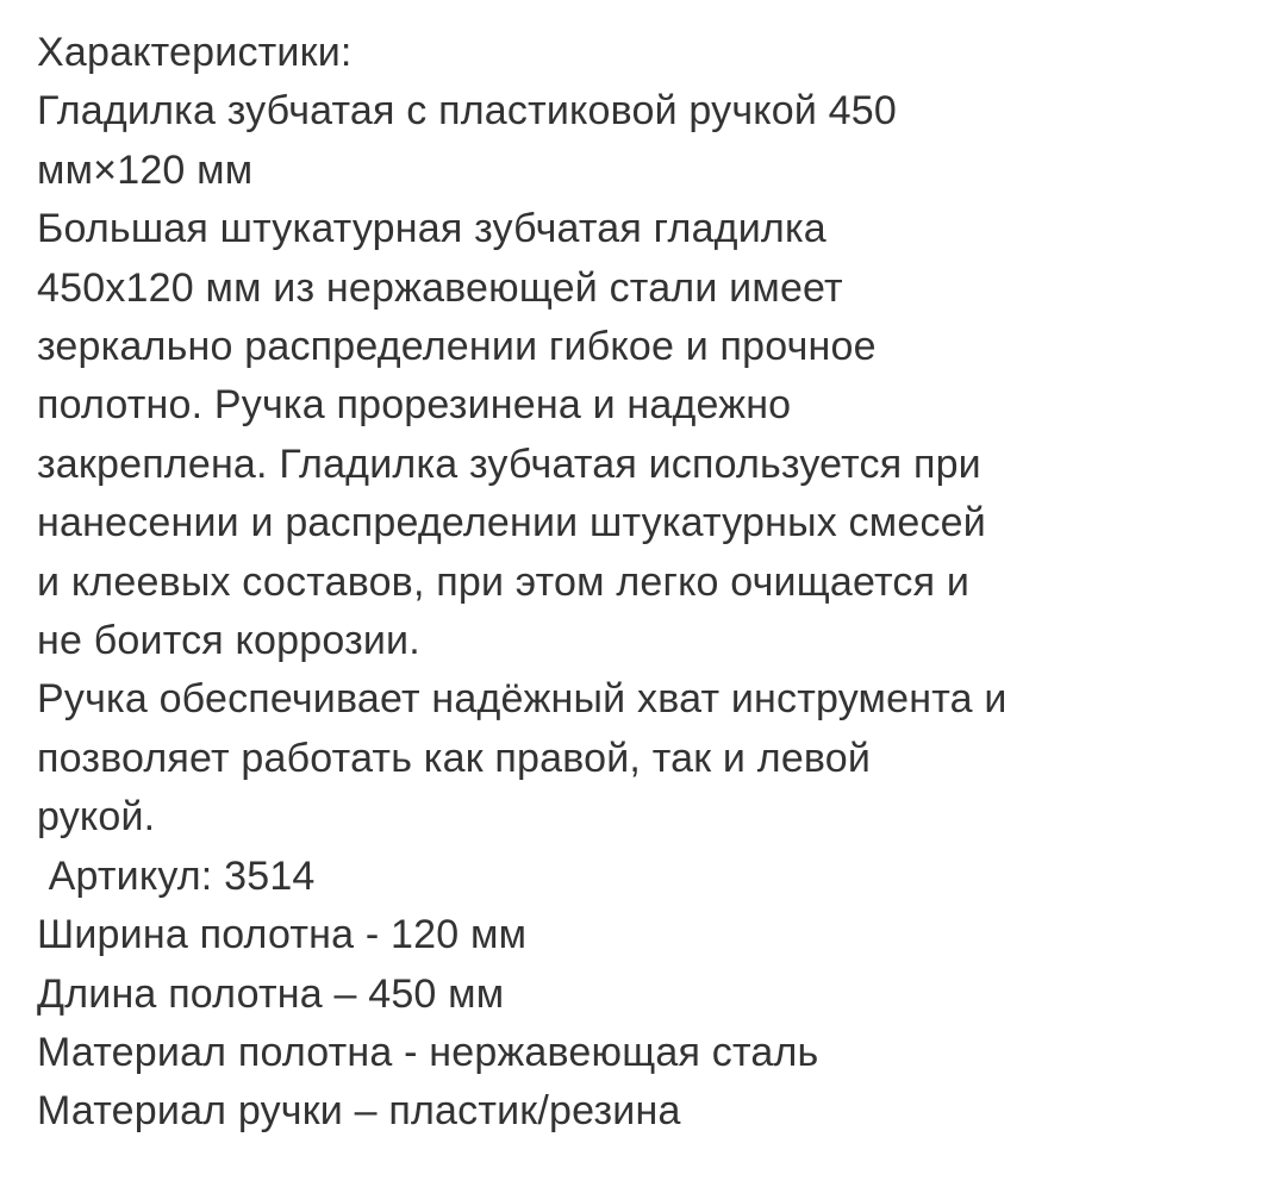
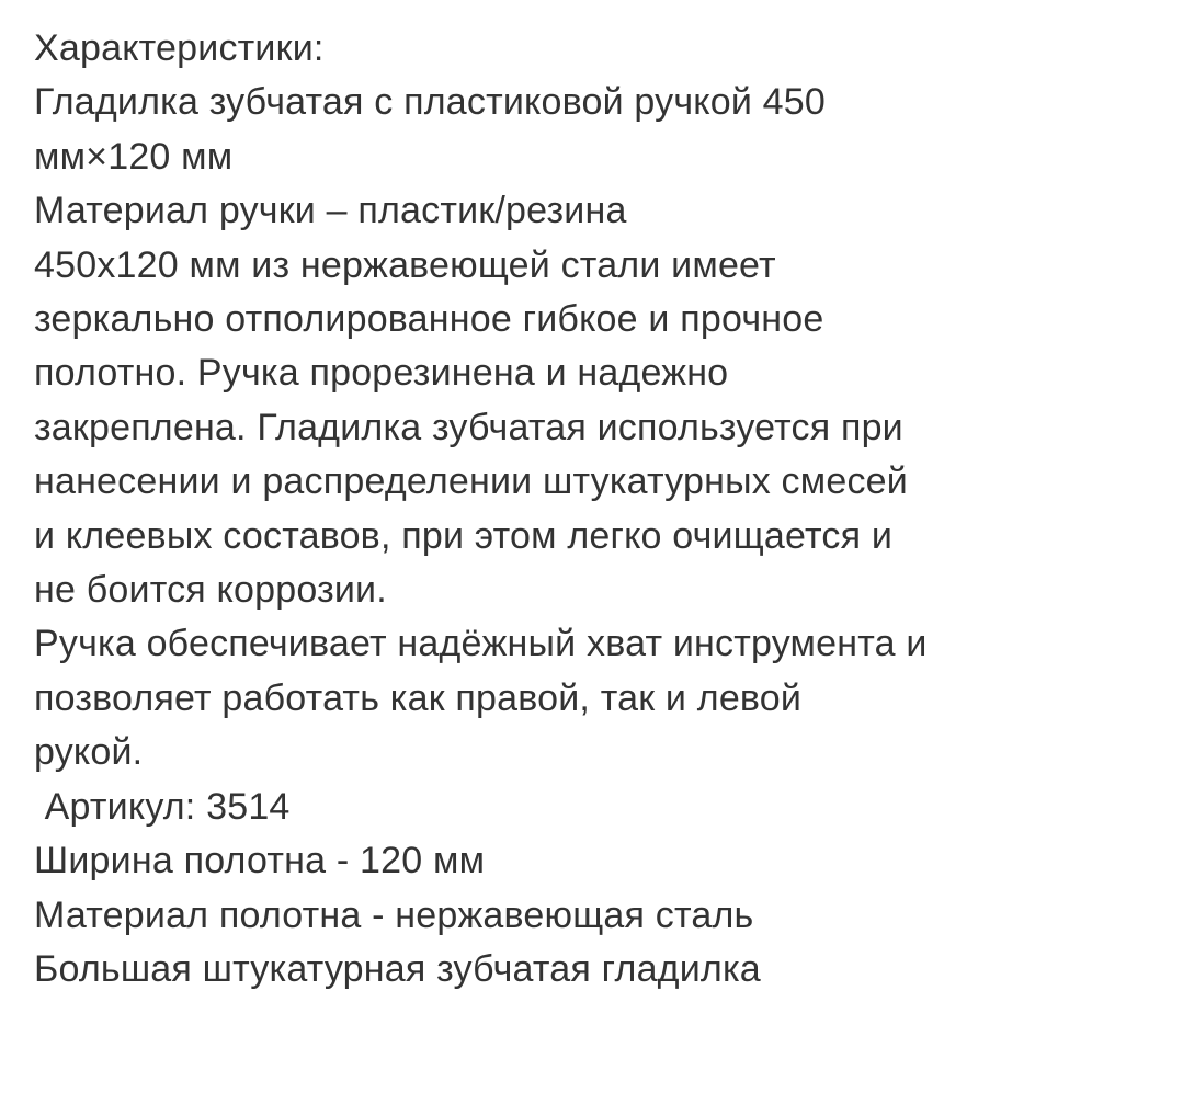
  Характеристики:
  Гладилка зубчатая с пластиковой ручкой 450
  мм×120 мм
- Большая штукатурная зубчатая гладилка
+ Материал ручки – пластик/резина
  450х120 мм из нержавеющей стали имеет
- зеркально распределении гибкое и прочное
+ зеркально отполированное гибкое и прочное
  полотно. Ручка прорезинена и надежно
  закреплена. Гладилка зубчатая используется при
  нанесении и распределении штукатурных смесей
  и клеевых составов, при этом легко очищается и
  не боится коррозии.
  Ручка обеспечивает надёжный хват инструмента и
  позволяет работать как правой, так и левой
  рукой.
  Артикул: 3514
  Ширина полотна - 120 мм
- Длина полотна – 450 мм
  Материал полотна - нержавеющая сталь
- Материал ручки – пластик/резина
+ Большая штукатурная зубчатая гладилка
